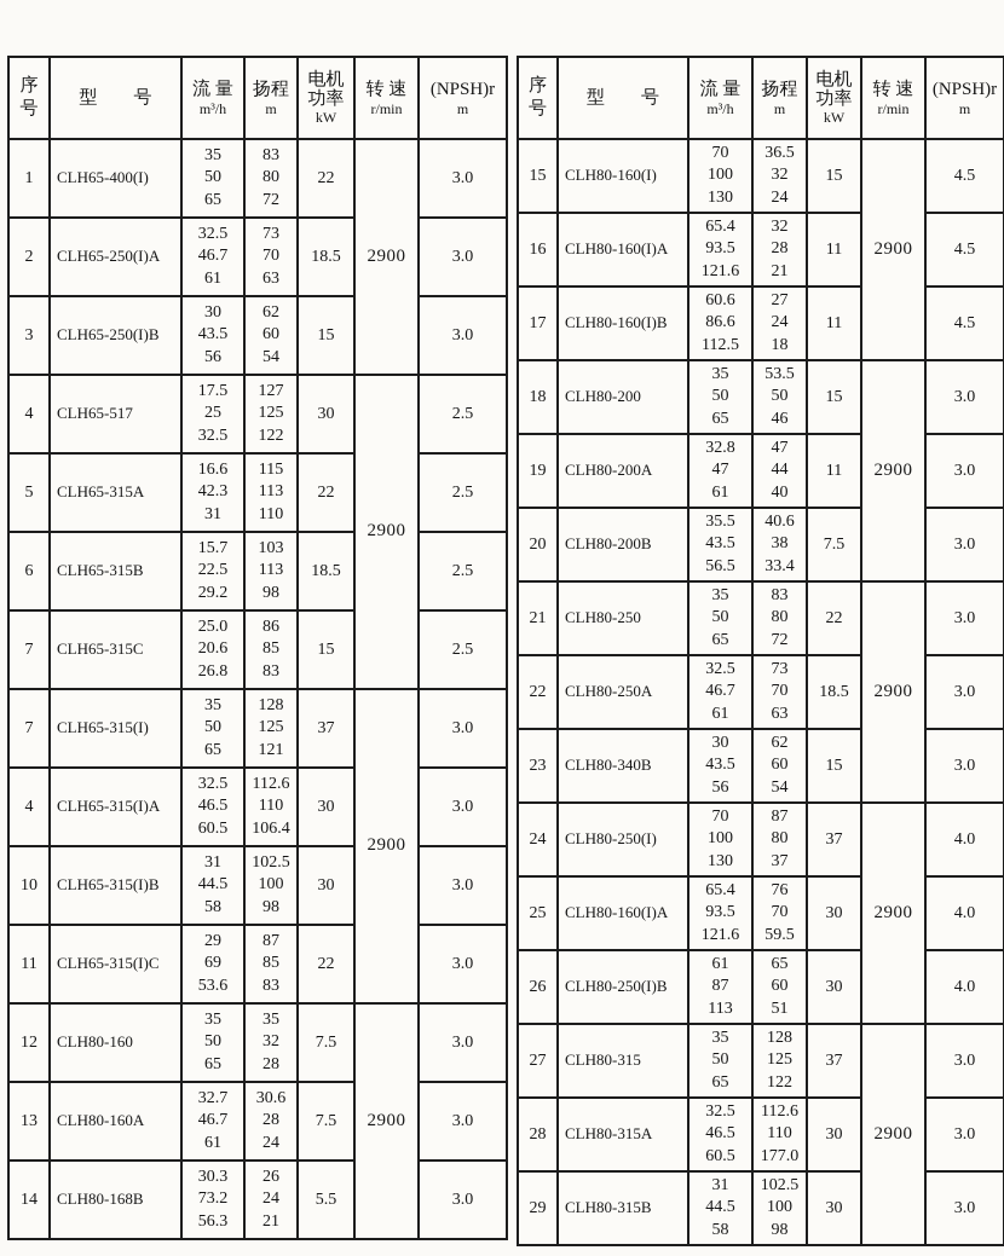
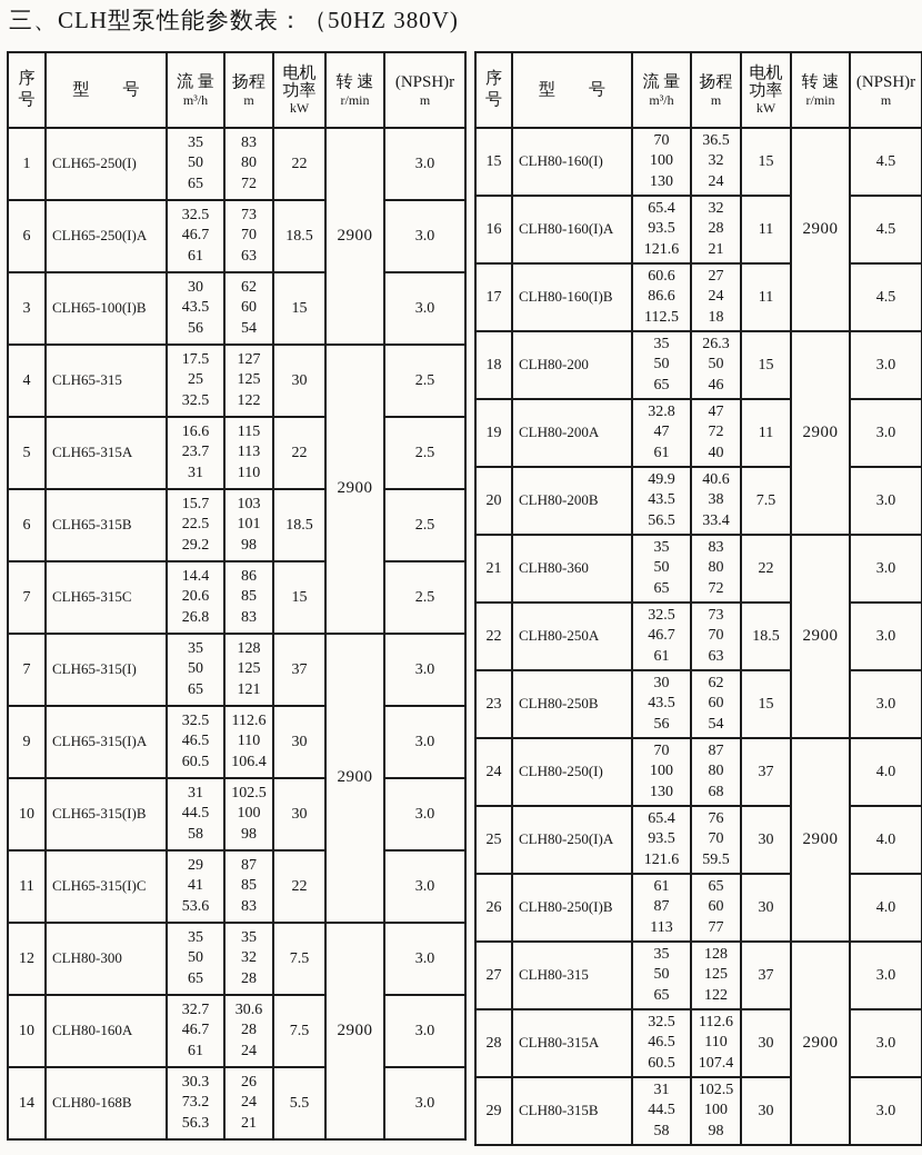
+ 三、CLH型泵性能参数表：（50HZ 380V)
  序号	型 号	流 量m³/h	扬程m	电机功率kW	转 速r/min	(NPSH)rm
- 1	CLH65-400(I)	355065	838072	22	2900	3.0
+ 1	CLH65-250(I)	355065	838072	22	2900	3.0
- 2	CLH65-250(I)A	32.546.761	737063	18.5	3.0
+ 6	CLH65-250(I)A	32.546.761	737063	18.5	3.0
- 3	CLH65-250(I)B	3043.556	626054	15	3.0
+ 3	CLH65-100(I)B	3043.556	626054	15	3.0
- 4	CLH65-517	17.52532.5	127125122	30	2900	2.5
+ 4	CLH65-315	17.52532.5	127125122	30	2900	2.5
- 5	CLH65-315A	16.642.331	115113110	22	2.5
+ 5	CLH65-315A	16.623.731	115113110	22	2.5
- 6	CLH65-315B	15.722.529.2	10311398	18.5	2.5
+ 6	CLH65-315B	15.722.529.2	10310198	18.5	2.5
- 7	CLH65-315C	25.020.626.8	868583	15	2.5
+ 7	CLH65-315C	14.420.626.8	868583	15	2.5
  7	CLH65-315(I)	355065	128125121	37	2900	3.0
- 4	CLH65-315(I)A	32.546.560.5	112.6110106.4	30	3.0
+ 9	CLH65-315(I)A	32.546.560.5	112.6110106.4	30	3.0
  10	CLH65-315(I)B	3144.558	102.510098	30	3.0
- 11	CLH65-315(I)C	296953.6	878583	22	3.0
+ 11	CLH65-315(I)C	294153.6	878583	22	3.0
- 12	CLH80-160	355065	353228	7.5	2900	3.0
+ 12	CLH80-300	355065	353228	7.5	2900	3.0
- 13	CLH80-160A	32.746.761	30.62824	7.5	3.0
+ 10	CLH80-160A	32.746.761	30.62824	7.5	3.0
  14	CLH80-168B	30.373.256.3	262421	5.5	3.0
  序号	型 号	流 量m³/h	扬程m	电机功率kW	转 速r/min	(NPSH)rm
  15	CLH80-160(I)	70100130	36.53224	15	2900	4.5
  16	CLH80-160(I)A	65.493.5121.6	322821	11	4.5
  17	CLH80-160(I)B	60.686.6112.5	272418	11	4.5
- 18	CLH80-200	355065	53.55046	15	2900	3.0
+ 18	CLH80-200	355065	26.35046	15	2900	3.0
- 19	CLH80-200A	32.84761	474440	11	3.0
+ 19	CLH80-200A	32.84761	477240	11	3.0
- 20	CLH80-200B	35.543.556.5	40.63833.4	7.5	3.0
+ 20	CLH80-200B	49.943.556.5	40.63833.4	7.5	3.0
- 21	CLH80-250	355065	838072	22	2900	3.0
+ 21	CLH80-360	355065	838072	22	2900	3.0
  22	CLH80-250A	32.546.761	737063	18.5	3.0
- 23	CLH80-340B	3043.556	626054	15	3.0
+ 23	CLH80-250B	3043.556	626054	15	3.0
- 24	CLH80-250(I)	70100130	878037	37	2900	4.0
+ 24	CLH80-250(I)	70100130	878068	37	2900	4.0
- 25	CLH80-160(I)A	65.493.5121.6	767059.5	30	4.0
+ 25	CLH80-250(I)A	65.493.5121.6	767059.5	30	4.0
- 26	CLH80-250(I)B	6187113	656051	30	4.0
+ 26	CLH80-250(I)B	6187113	656077	30	4.0
  27	CLH80-315	355065	128125122	37	2900	3.0
- 28	CLH80-315A	32.546.560.5	112.6110177.0	30	3.0
+ 28	CLH80-315A	32.546.560.5	112.6110107.4	30	3.0
  29	CLH80-315B	3144.558	102.510098	30	3.0
